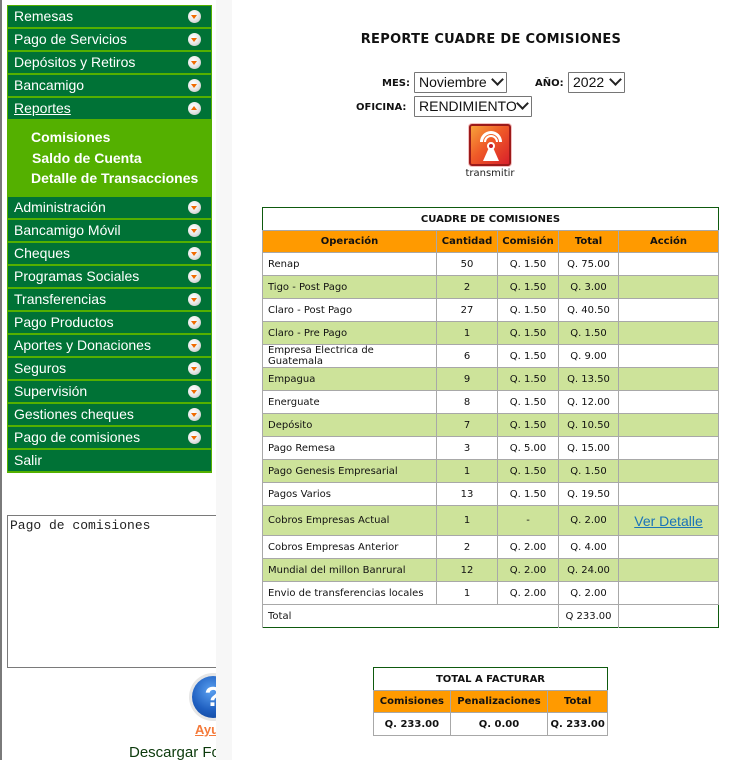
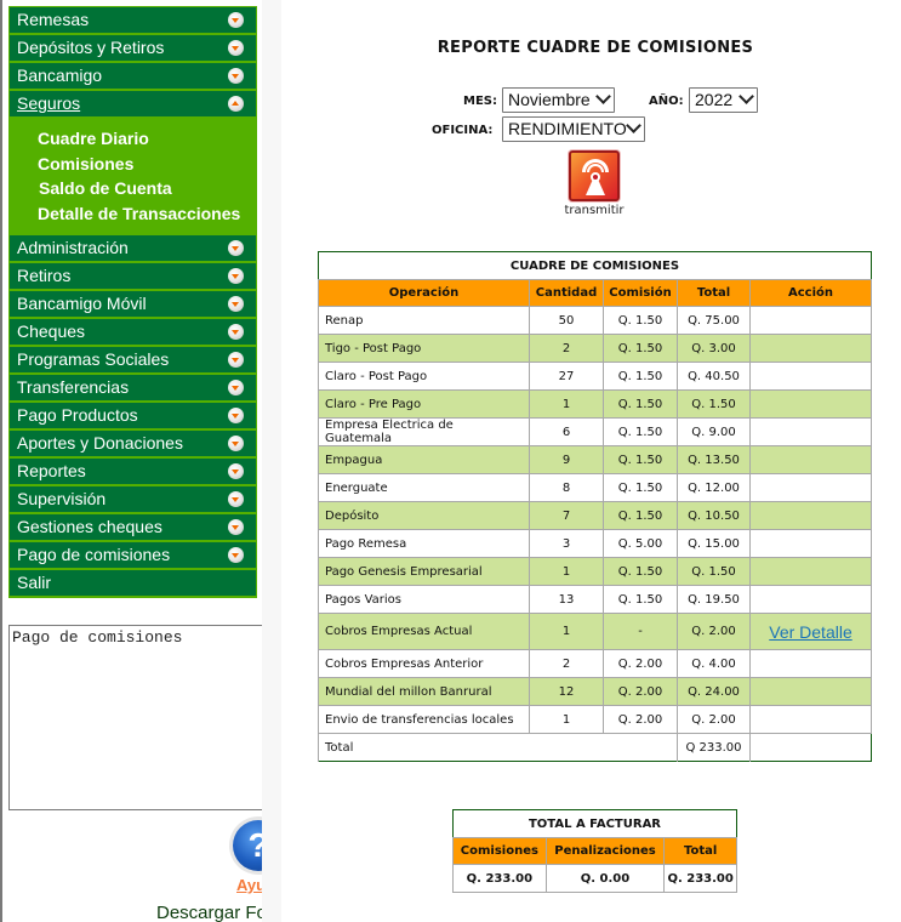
  Remesas
- Pago de Servicios
  Depósitos y Retiros
  Bancamigo
- Reportes
+ Seguros
+ Cuadre Diario
  Comisiones
  Saldo de Cuenta
  Detalle de Transacciones
  Administración
+ Retiros
  Bancamigo Móvil
  Cheques
  Programas Sociales
  Transferencias
  Pago Productos
  Aportes y Donaciones
- Seguros
+ Reportes
  Supervisión
  Gestiones cheques
  Pago de comisiones
  Salir
  Pago de comisiones
  ?
  Descargar F
  REPORTE CUADRE DE COMISIONES
  MES:
  Noviembre
  AÑO:
  2022
  OFICINA:
  RENDIMIENTO
  transmitir
  CUADRE DE COMISIONES
  Operación	Cantidad	Comisión	Total	Acción
  Renap	50	Q. 1.50	Q. 75.00
  Tigo - Post Pago	2	Q. 1.50	Q. 3.00
  Claro - Post Pago	27	Q. 1.50	Q. 40.50
  Claro - Pre Pago	1	Q. 1.50	Q. 1.50
  Empresa Electrica de Guatemala	6	Q. 1.50	Q. 9.00
  Empagua	9	Q. 1.50	Q. 13.50
  Energuate	8	Q. 1.50	Q. 12.00
  Depósito	7	Q. 1.50	Q. 10.50
  Pago Remesa	3	Q. 5.00	Q. 15.00
  Pago Genesis Empresarial	1	Q. 1.50	Q. 1.50
  Pagos Varios	13	Q. 1.50	Q. 19.50
  Cobros Empresas Actual	1	-	Q. 2.00	Ver Detalle
  Cobros Empresas Anterior	2	Q. 2.00	Q. 4.00
  Mundial del millon Banrural	12	Q. 2.00	Q. 24.00
  Envio de transferencias locales	1	Q. 2.00	Q. 2.00
  Total	Q 233.00
  TOTAL A FACTURAR
  Comisiones	Penalizaciones	Total
  Q. 233.00	Q. 0.00	Q. 233.00
